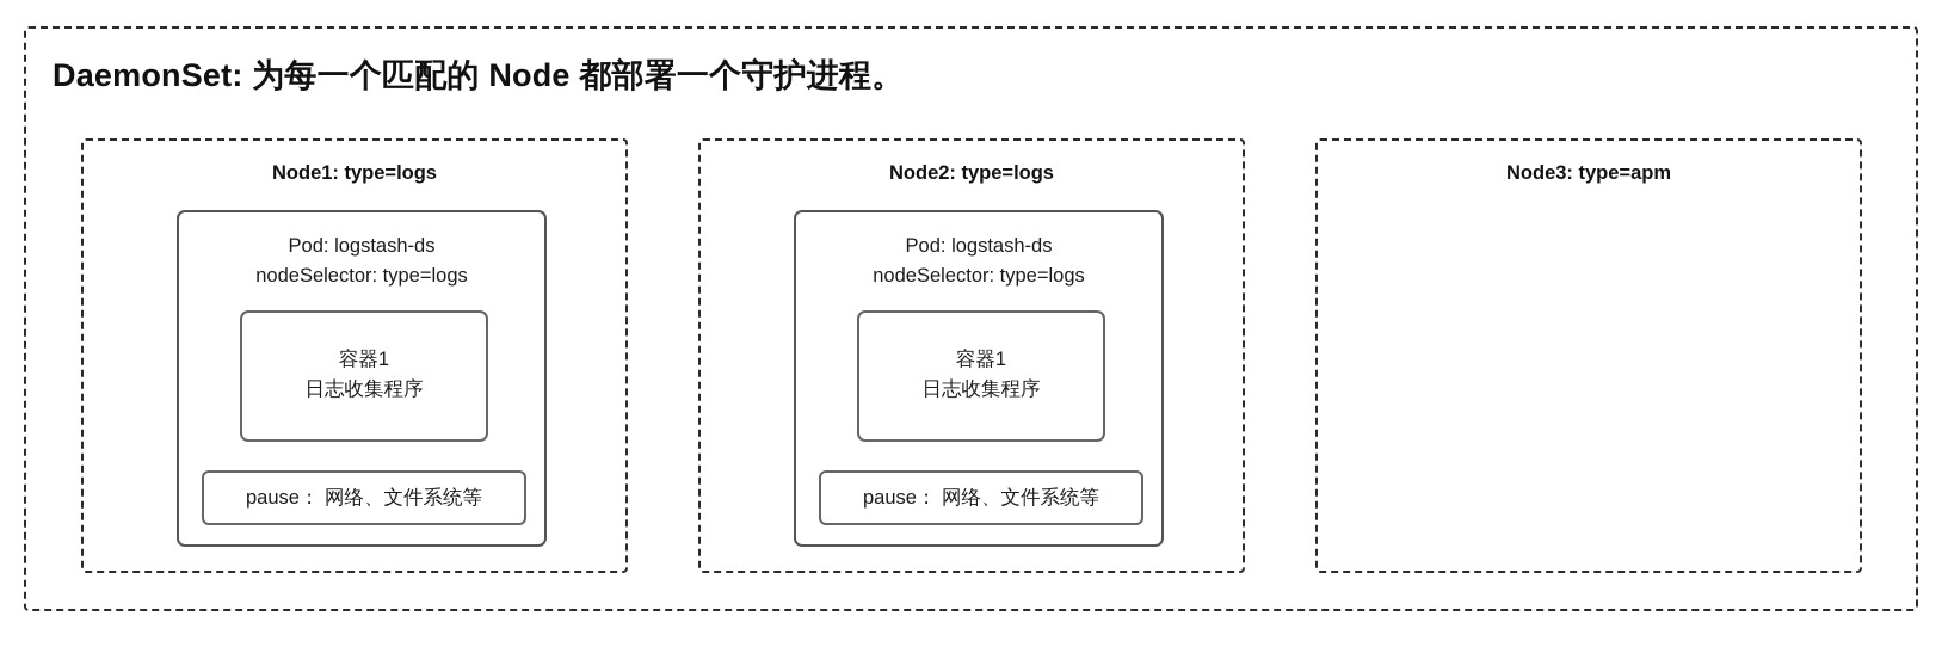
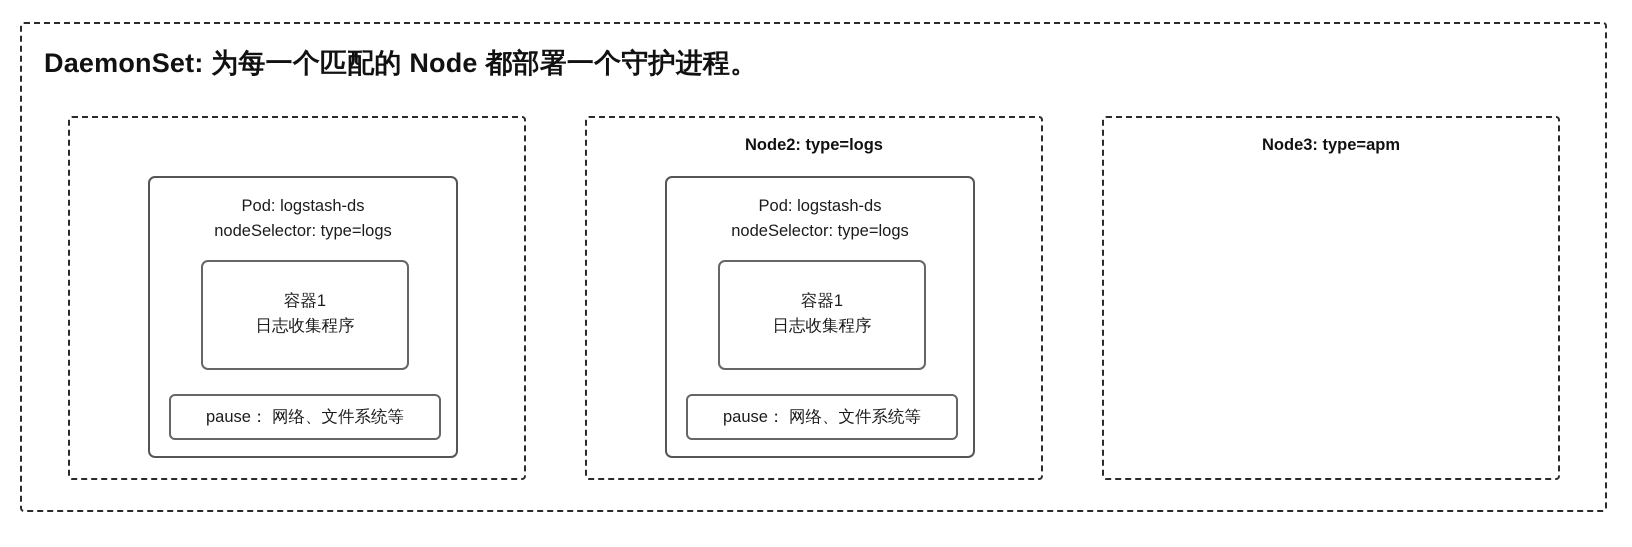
  DaemonSet: 为每一个匹配的 Node 都部署一个守护进程。
- Node1: type=logs
  Pod: logstash-ds
  nodeSelector: type=logs
  容器1
  日志收集程序
  pause： 网络、文件系统等
  Node2: type=logs
  Pod: logstash-ds
  nodeSelector: type=logs
  容器1
  日志收集程序
  pause： 网络、文件系统等
  Node3: type=apm
